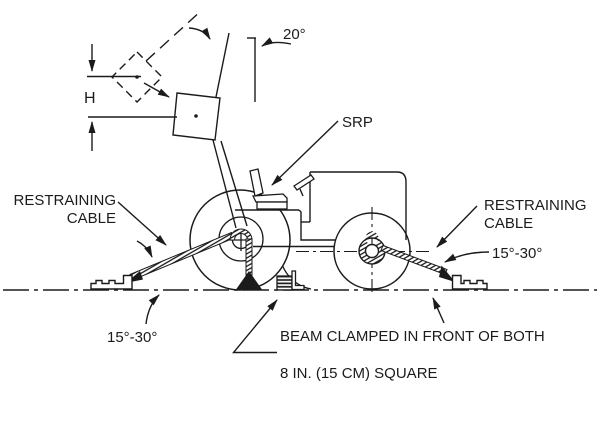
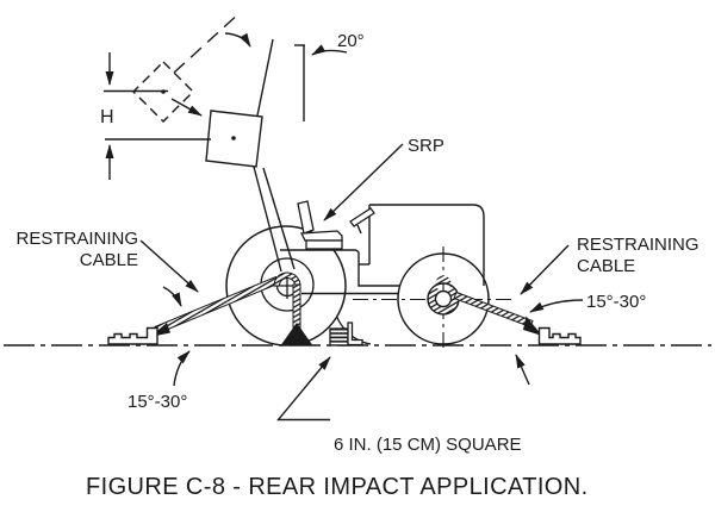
  20°
  H
  SRP
  RESTRAINING
  CABLE
  RESTRAINING
  CABLE
  15°-30°
  15°-30°
- BEAM CLAMPED IN FRONT OF BOTH
- 8 IN. (15 CM) SQUARE
+ 6 IN. (15 CM) SQUARE
+ FIGURE C-8 - REAR IMPACT APPLICATION.
